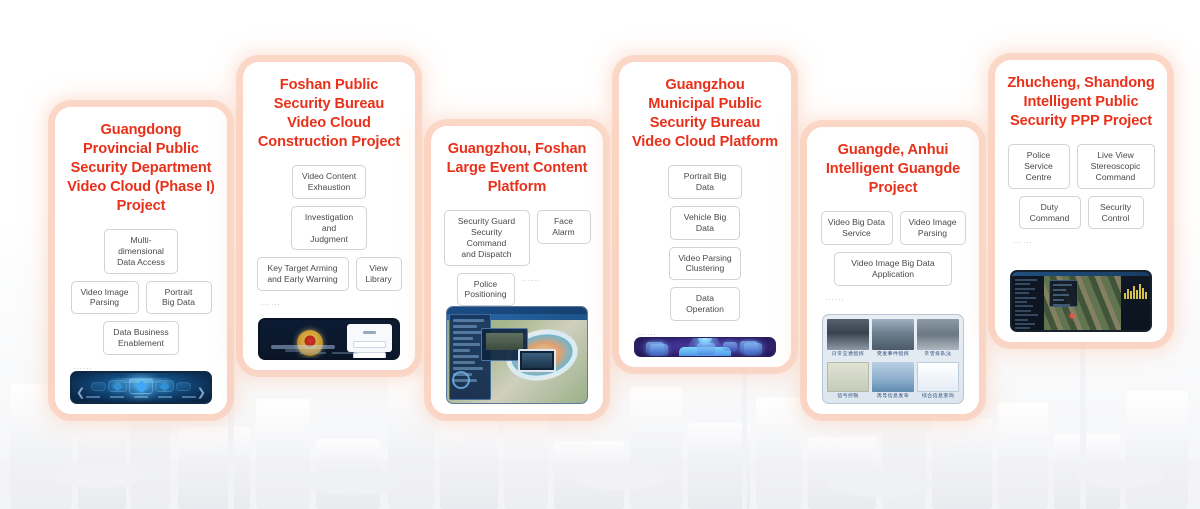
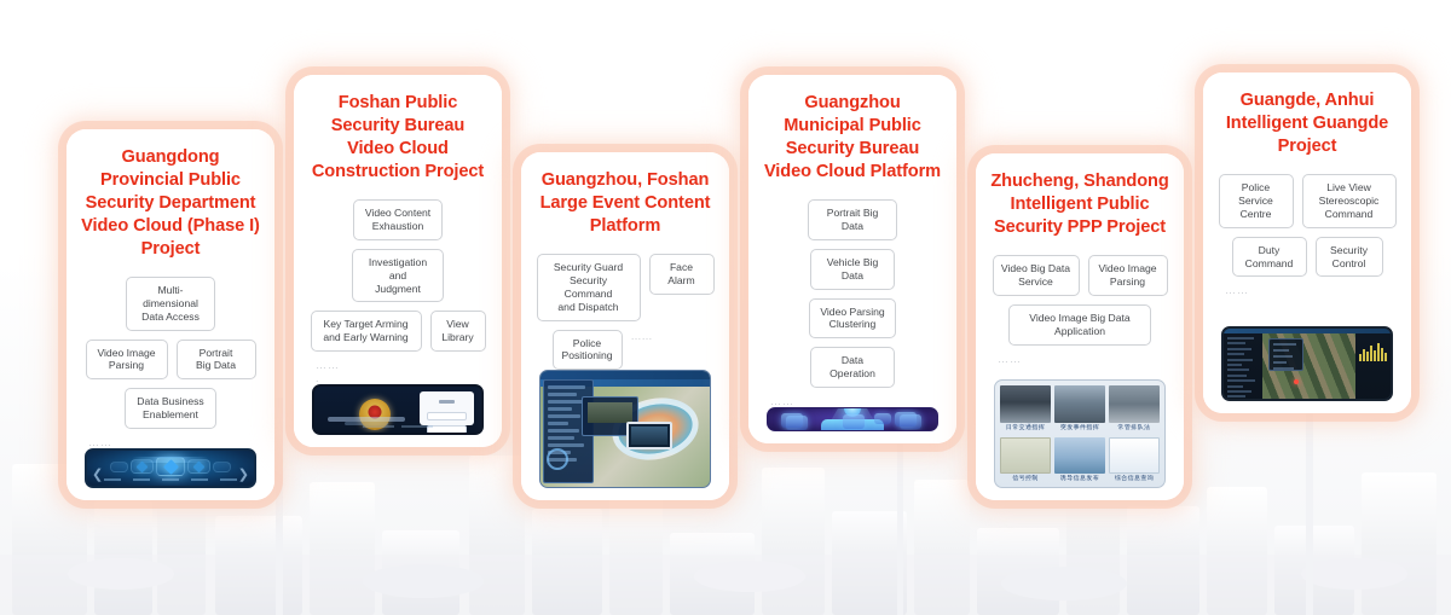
  Guangdong Provincial Public Security Department Video Cloud (Phase I) Project
  Multi-dimensional
  Data Access
  Video Image
  Parsing
  Portrait
  Big Data
  Data Business
  Enablement
  ……
  ❮
  ❯
  Foshan Public Security Bureau Video Cloud Construction Project
  Video Content
  Exhaustion
  Investigation and
  Judgment
  Key Target Arming
  and Early Warning
  View
  Library
  ……
  .
  Guangzhou, Foshan Large Event Content Platform
  Security Guard
  Security Command
  and Dispatch
  Face Alarm
  Police
  Positioning
  ……
  Guangzhou Municipal Public Security Bureau Video Cloud Platform
  Portrait Big Data
  Vehicle Big Data
  Video Parsing
  Clustering
  Data Operation
  ……
- Guangde, Anhui Intelligent Guangde Project
+ Zhucheng, Shandong Intelligent Public Security PPP Project
  Video Big Data
  Service
  Video Image
  Parsing
  Video Image Big Data
  Application
  ……
- Zhucheng, Shandong Intelligent Public Security PPP Project
+ Guangde, Anhui Intelligent Guangde Project
  Police
  Service
  Centre
  Live View
  Stereoscopic
  Command
  Duty
  Command
  Security
  Control
  ……
